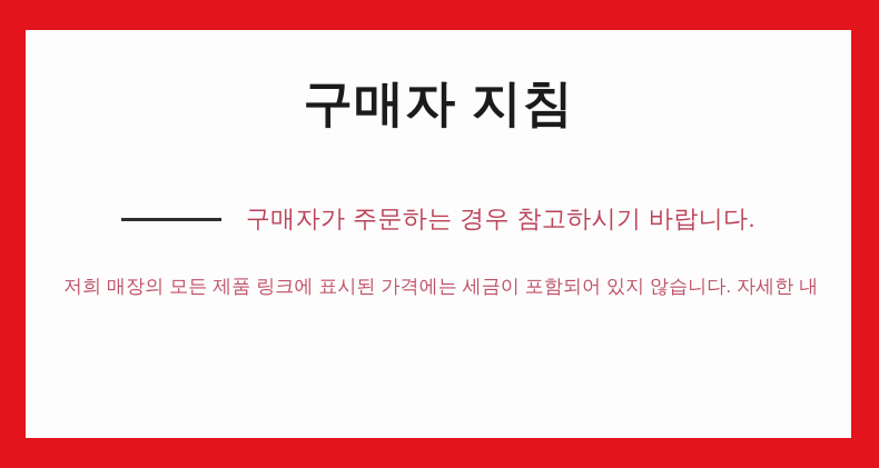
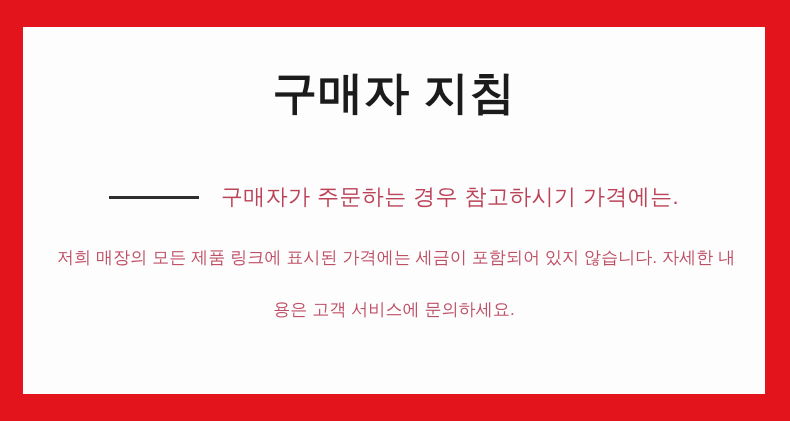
  구매자 지침
- 구매자가 주문하는 경우 참고하시기 바랍니다.
+ 구매자가 주문하는 경우 참고하시기 가격에는.
  저희 매장의 모든 제품 링크에 표시된 가격에는 세금이 포함되어 있지 않습니다. 자세한 내
+ 용은 고객 서비스에 문의하세요.
